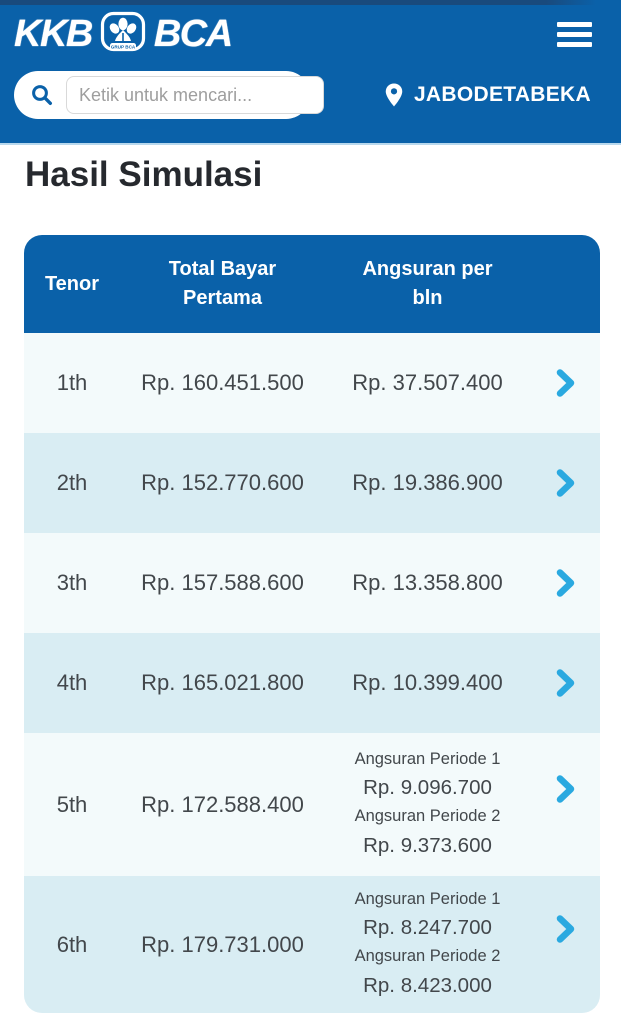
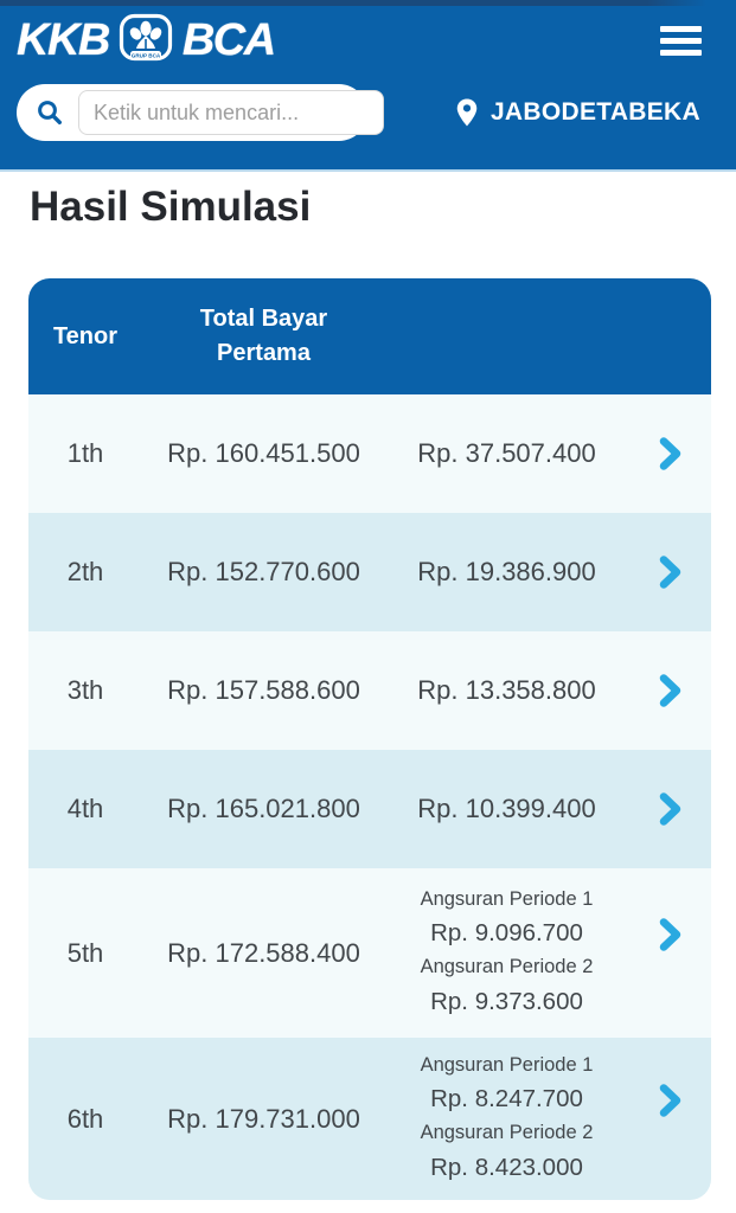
  KKB
  BCA
  Ketik untuk mencari...
  JABODETABEKA
  Hasil Simulasi
  Tenor
  Total Bayar Pertama
- Angsuran per bln
  1th
  Rp. 160.451.500
  Rp. 37.507.400
  2th
  Rp. 152.770.600
  Rp. 19.386.900
  3th
  Rp. 157.588.600
  Rp. 13.358.800
  4th
  Rp. 165.021.800
  Rp. 10.399.400
  5th
  Rp. 172.588.400
  Angsuran Periode 1
  Rp. 9.096.700
  Angsuran Periode 2
  Rp. 9.373.600
  6th
  Rp. 179.731.000
  Angsuran Periode 1
  Rp. 8.247.700
  Angsuran Periode 2
  Rp. 8.423.000
